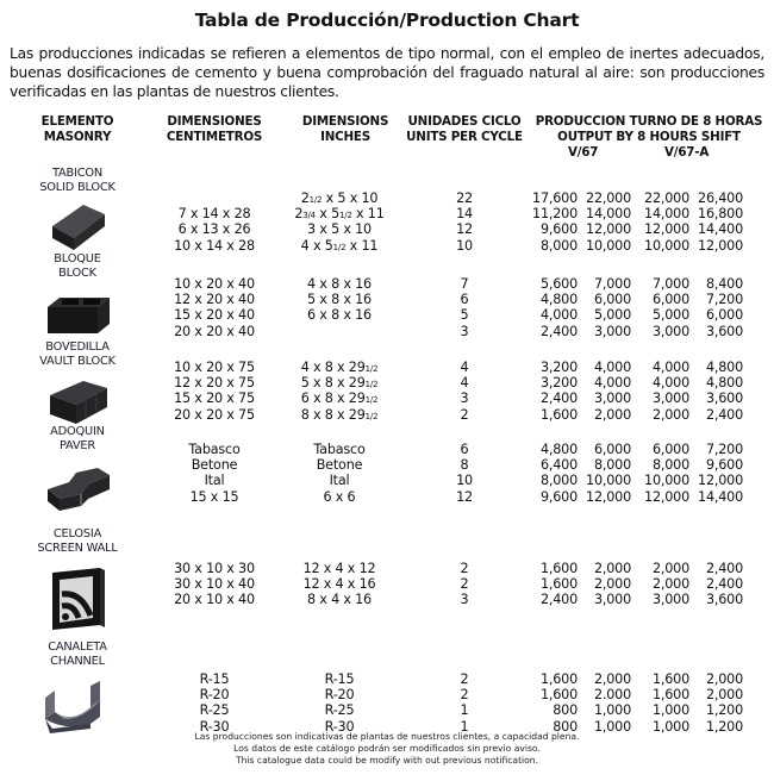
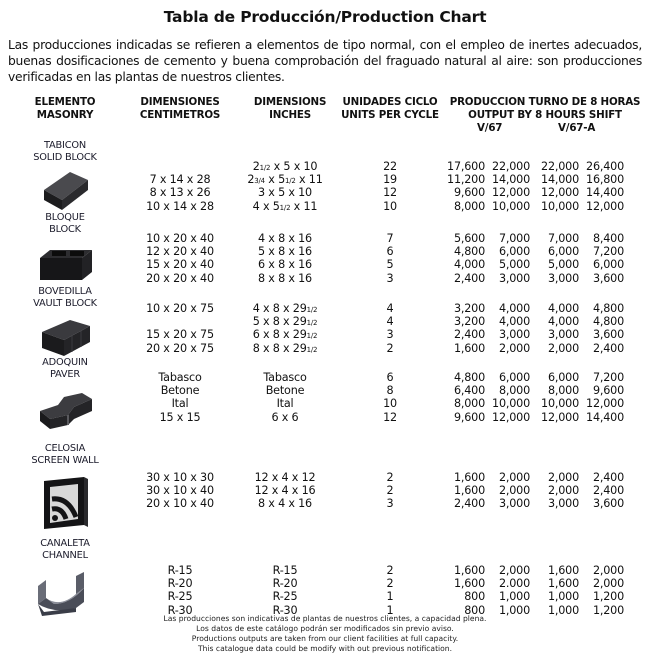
  Tabla de Producción/Production Chart
  Las producciones indicadas se refieren a elementos de tipo normal, con el empleo de inertes adecuados, buenas dosificaciones de cemento y buena comprobación del fraguado natural al aire: son producciones verificadas en las plantas de nuestros clientes.
  ELEMENTO
  MASONRY
  DIMENSIONES
  CENTIMETROS
  DIMENSIONS
  INCHES
  UNIDADES CICLO
  UNITS PER CYCLE
  PRODUCCION TURNO DE 8 HORAS
  OUTPUT BY 8 HOURS SHIFT
  V/67
  V/67-A
  TABICON
  SOLID BLOCK
  21/2 x 5 x 10
  22
  17,600
  22,000
  22,000
  26,400
  7 x 14 x 28
  23/4 x 51/2 x 11
- 14
+ 19
  11,200
  14,000
  14,000
  16,800
- 6 x 13 x 26
+ 8 x 13 x 26
  3 x 5 x 10
  12
  9,600
  12,000
  12,000
  14,400
  10 x 14 x 28
  4 x 51/2 x 11
  10
  8,000
  10,000
  10,000
  12,000
  BLOQUE
  BLOCK
  10 x 20 x 40
  4 x 8 x 16
  7
  5,600
  7,000
  7,000
  8,400
  12 x 20 x 40
  5 x 8 x 16
  6
  4,800
  6,000
  6,000
  7,200
  15 x 20 x 40
  6 x 8 x 16
  5
  4,000
  5,000
  5,000
  6,000
  20 x 20 x 40
+ 8 x 8 x 16
  3
  2,400
  3,000
  3,000
  3,600
  BOVEDILLA
  VAULT BLOCK
  10 x 20 x 75
  4 x 8 x 291/2
  4
  3,200
  4,000
  4,000
  4,800
- 12 x 20 x 75
  5 x 8 x 291/2
  4
  3,200
  4,000
  4,000
  4,800
  15 x 20 x 75
  6 x 8 x 291/2
  3
  2,400
  3,000
  3,000
  3,600
  20 x 20 x 75
  8 x 8 x 291/2
  2
  1,600
  2,000
  2,000
  2,400
  ADOQUIN
  PAVER
  Tabasco
  Tabasco
  6
  4,800
  6,000
  6,000
  7,200
  Betone
  Betone
  8
  6,400
  8,000
  8,000
  9,600
  Ital
  Ital
  10
  8,000
  10,000
  10,000
  12,000
  15 x 15
  6 x 6
  12
  9,600
  12,000
  12,000
  14,400
  CELOSIA
  SCREEN WALL
  30 x 10 x 30
  12 x 4 x 12
  2
  1,600
  2,000
  2,000
  2,400
  30 x 10 x 40
  12 x 4 x 16
  2
  1,600
  2,000
  2,000
  2,400
  20 x 10 x 40
  8 x 4 x 16
  3
  2,400
  3,000
  3,000
  3,600
  CANALETA
  CHANNEL
  R-15
  R-15
  2
  1,600
  2,000
  1,600
  2,000
  R-20
  R-20
  2
  1,600
  2.000
  1,600
  2,000
  R-25
  R-25
  1
  800
  1,000
  1,000
  1,200
  R-30
  R-30
  1
  800
  1,000
  1,000
  1,200
  Las producciones son indicativas de plantas de nuestros clientes, a capacidad plena.
  Los datos de este catálogo podrán ser modificados sin previo aviso.
+ Productions outputs are taken from our client facilities at full capacity.
  This catalogue data could be modify with out previous notification.
